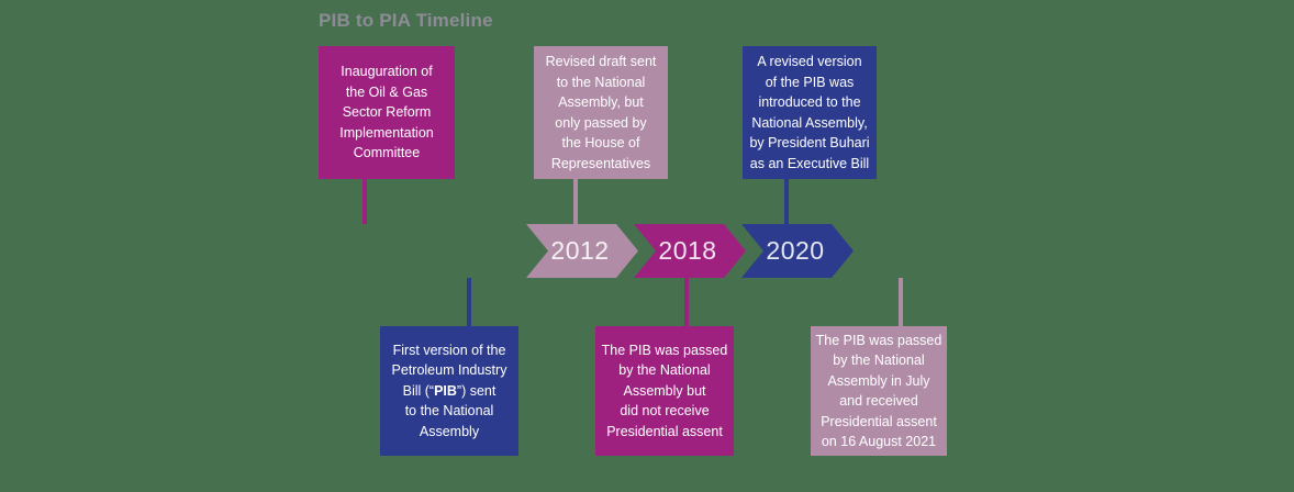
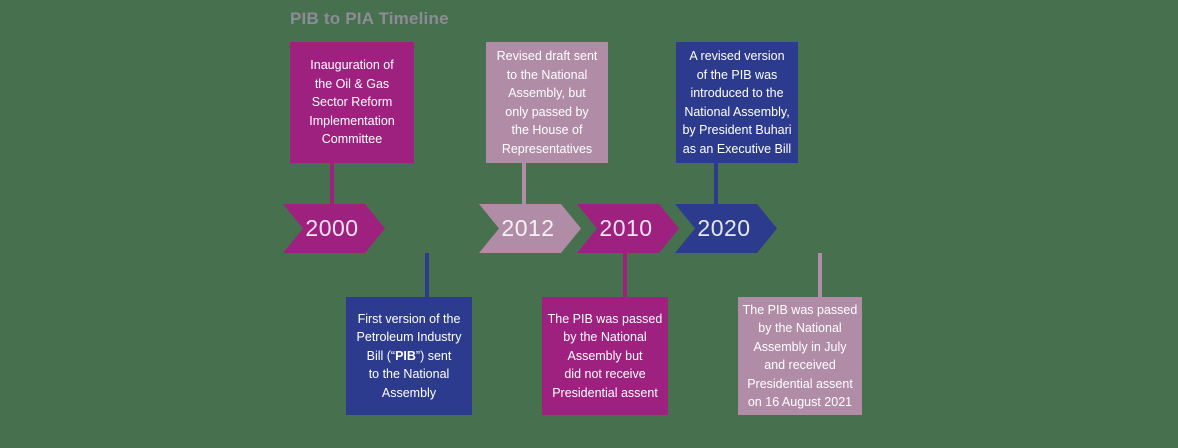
  PIB to PIA Timeline
  Inauguration of
  the Oil & Gas
  Sector Reform
  Implementation
  Committee
+ 2000
  First version of the
  Petroleum Industry
  Bill (“PIB”) sent
  to the National
  Assembly
  Revised draft sent
  to the National
  Assembly, but
  only passed by
  the House of
  Representatives
  2012
  The PIB was passed
  by the National
  Assembly but
  did not receive
  Presidential assent
- 2018
+ 2010
  A revised version
  of the PIB was
  introduced to the
  National Assembly,
  by President Buhari
  as an Executive Bill
  2020
  The PIB was passed
  by the National
  Assembly in July
  and received
  Presidential assent
  on 16 August 2021
